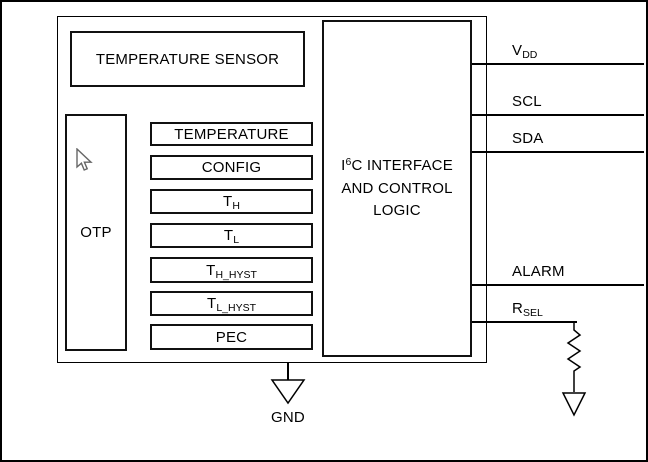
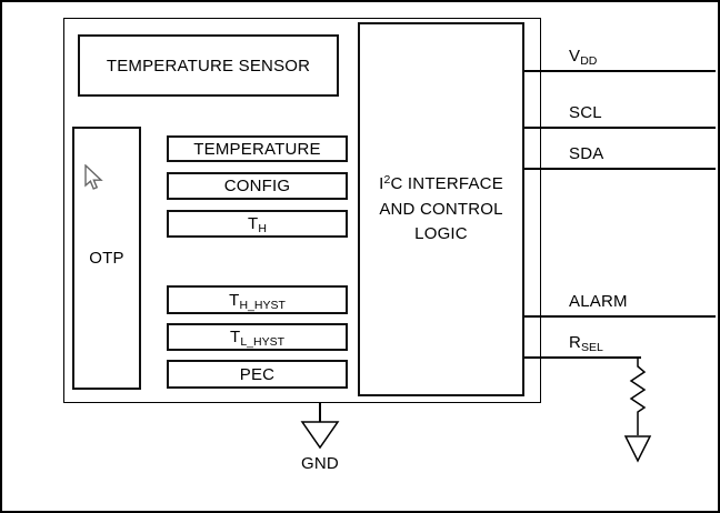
  TEMPERATURE SENSOR
  OTP
  TEMPERATURE
  CONFIG
  TH
- TL
  TH_HYST
  TL_HYST
  PEC
- I6C INTERFACE
+ I2C INTERFACE
  AND CONTROL
  LOGIC
  VDD
  SCL
  SDA
  ALARM
  RSEL
  GND
